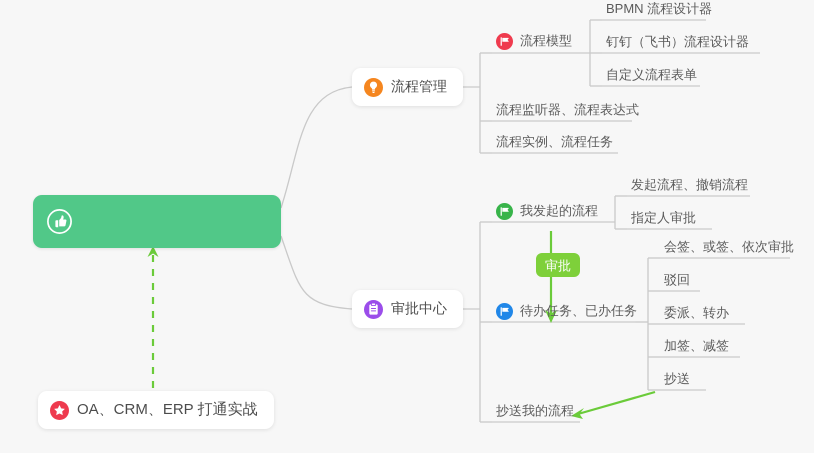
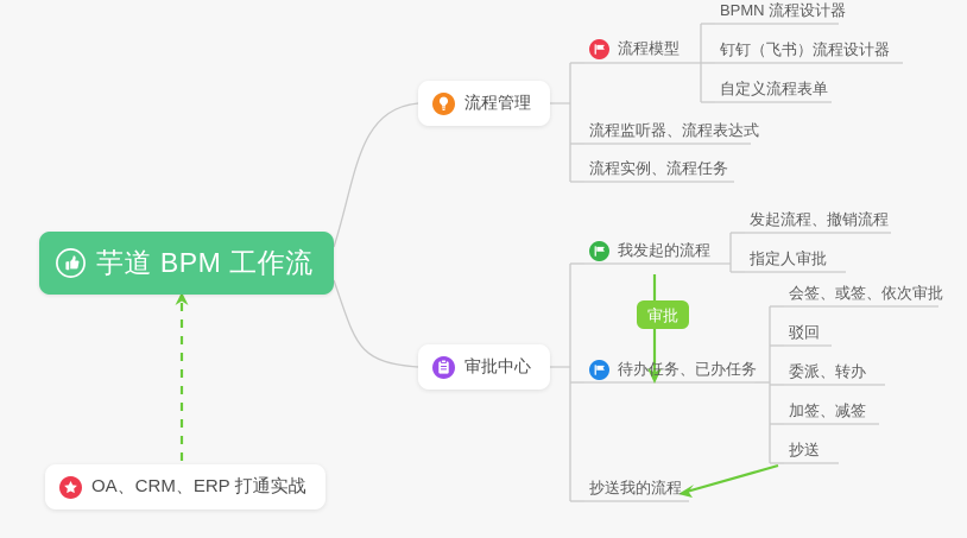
+ 芋道 BPM 工作流
  流程管理
  审批中心
  流程模型
  流程监听器、流程表达式
  流程实例、流程任务
  BPMN 流程设计器
  钉钉（飞书）流程设计器
  自定义流程表单
  我发起的流程
  待办任务、已办任务
  抄送我的流程
  发起流程、撤销流程
  指定人审批
  会签、或签、依次审批
  驳回
  委派、转办
  加签、减签
  抄送
  审批
  OA、CRM、ERP 打通实战
